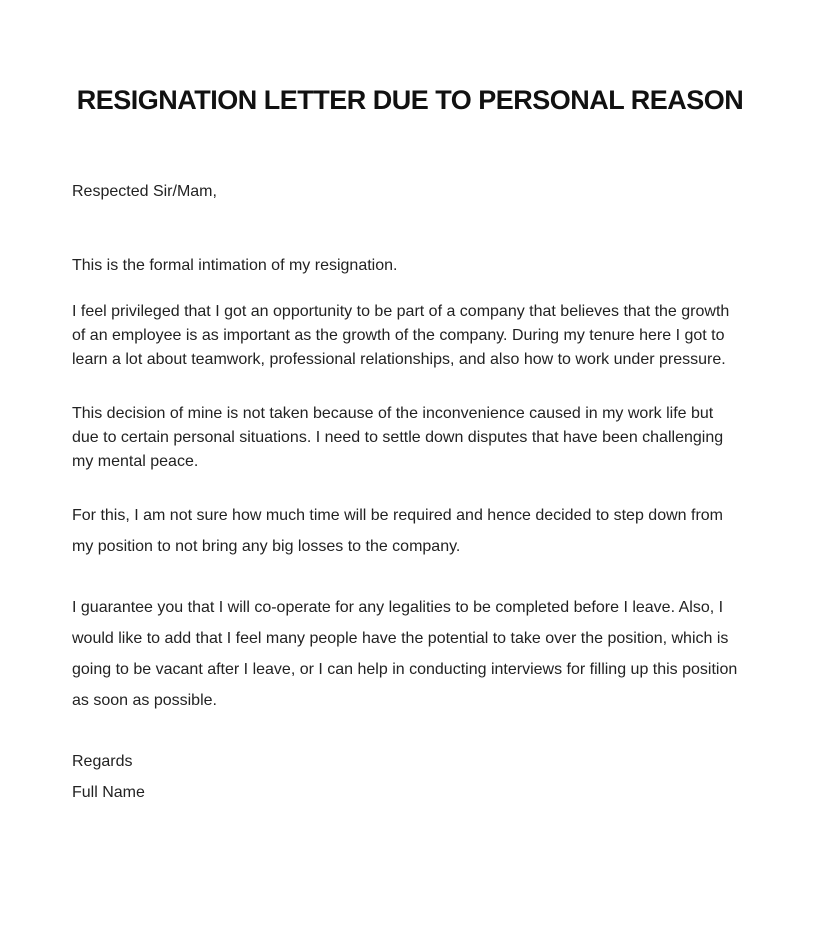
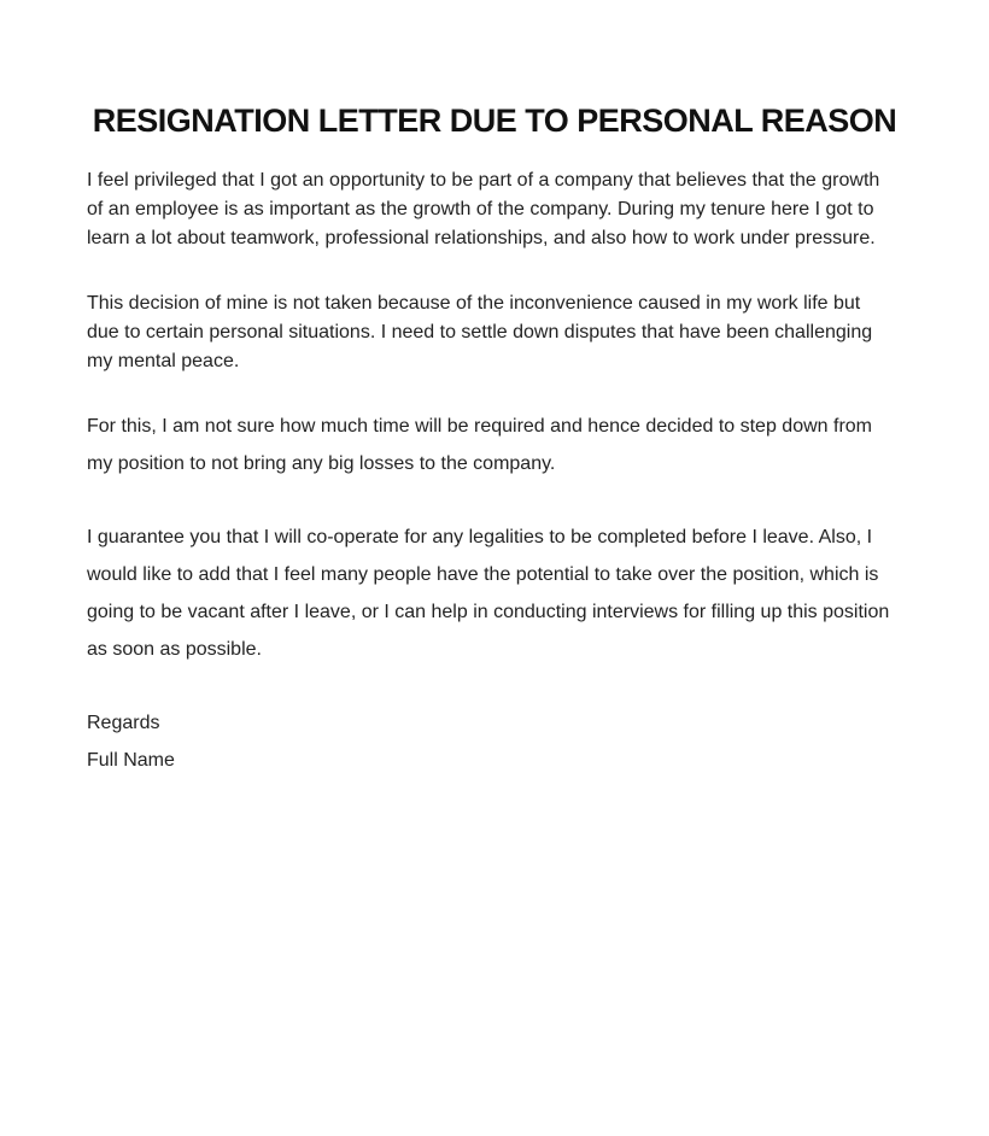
  RESIGNATION LETTER DUE TO PERSONAL REASON
- Respected Sir/Mam,
- This is the formal intimation of my resignation.
  I feel privileged that I got an opportunity to be part of a company that believes that the growth of an employee is as important as the growth of the company. During my tenure here I got to learn a lot about teamwork, professional relationships, and also how to work under pressure.
  This decision of mine is not taken because of the inconvenience caused in my work life but due to certain personal situations. I need to settle down disputes that have been challenging my mental peace.
  For this, I am not sure how much time will be required and hence decided to step down from my position to not bring any big losses to the company.
  I guarantee you that I will co-operate for any legalities to be completed before I leave. Also, I would like to add that I feel many people have the potential to take over the position, which is going to be vacant after I leave, or I can help in conducting interviews for filling up this position as soon as possible.
  Regards
  Full Name
